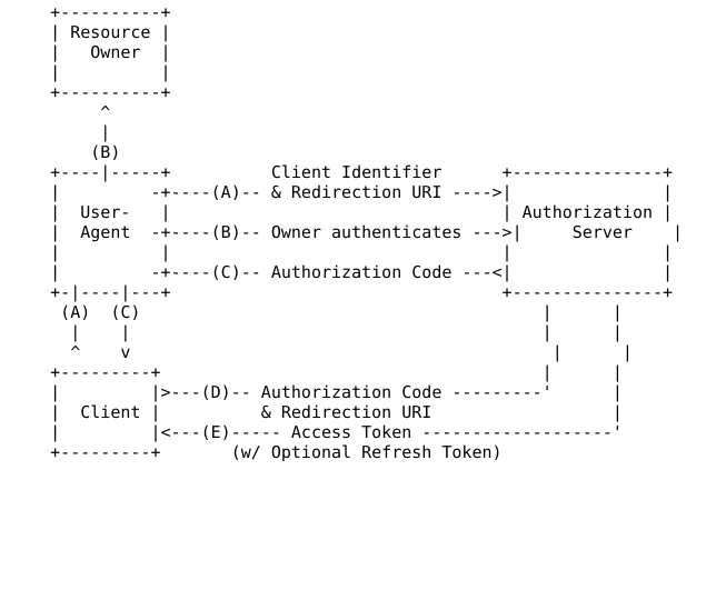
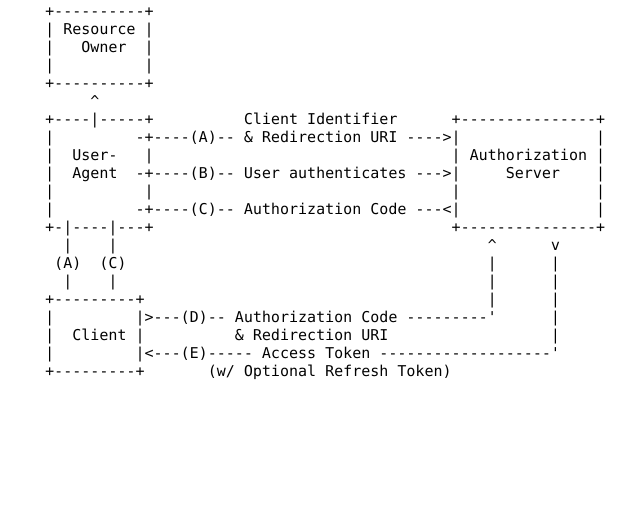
  +----------+
  | Resource |
  | Owner |
  | |
  +----------+
  ^
- |
- (B)
  +----|-----+ Client Identifier +---------------+
  | -+----(A)-- & Redirection URI ---->| |
  | User- | | Authorization |
- | Agent -+----(B)-- Owner authenticates --->| Server |
+ | Agent -+----(B)-- User authenticates --->| Server |
  | | | |
  | -+----(C)-- Authorization Code ---<| |
  +-|----|---+ +---------------+
+ | | ^ v
  (A) (C) | |
  | | | |
- ^ v | |
  +---------+ | |
  | |>---(D)-- Authorization Code ---------' |
  | Client | & Redirection URI |
  | |<---(E)----- Access Token -------------------'
  +---------+ (w/ Optional Refresh Token)
